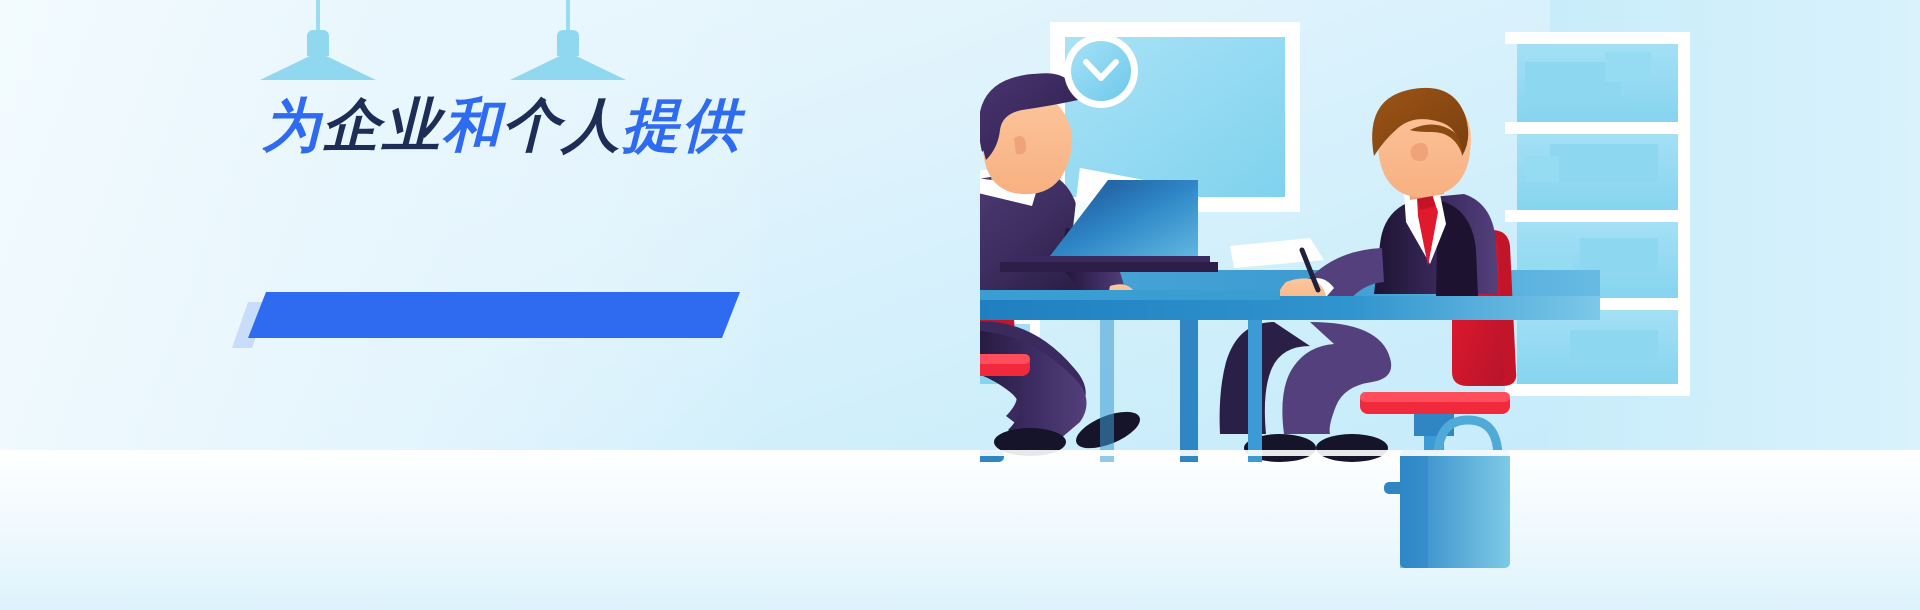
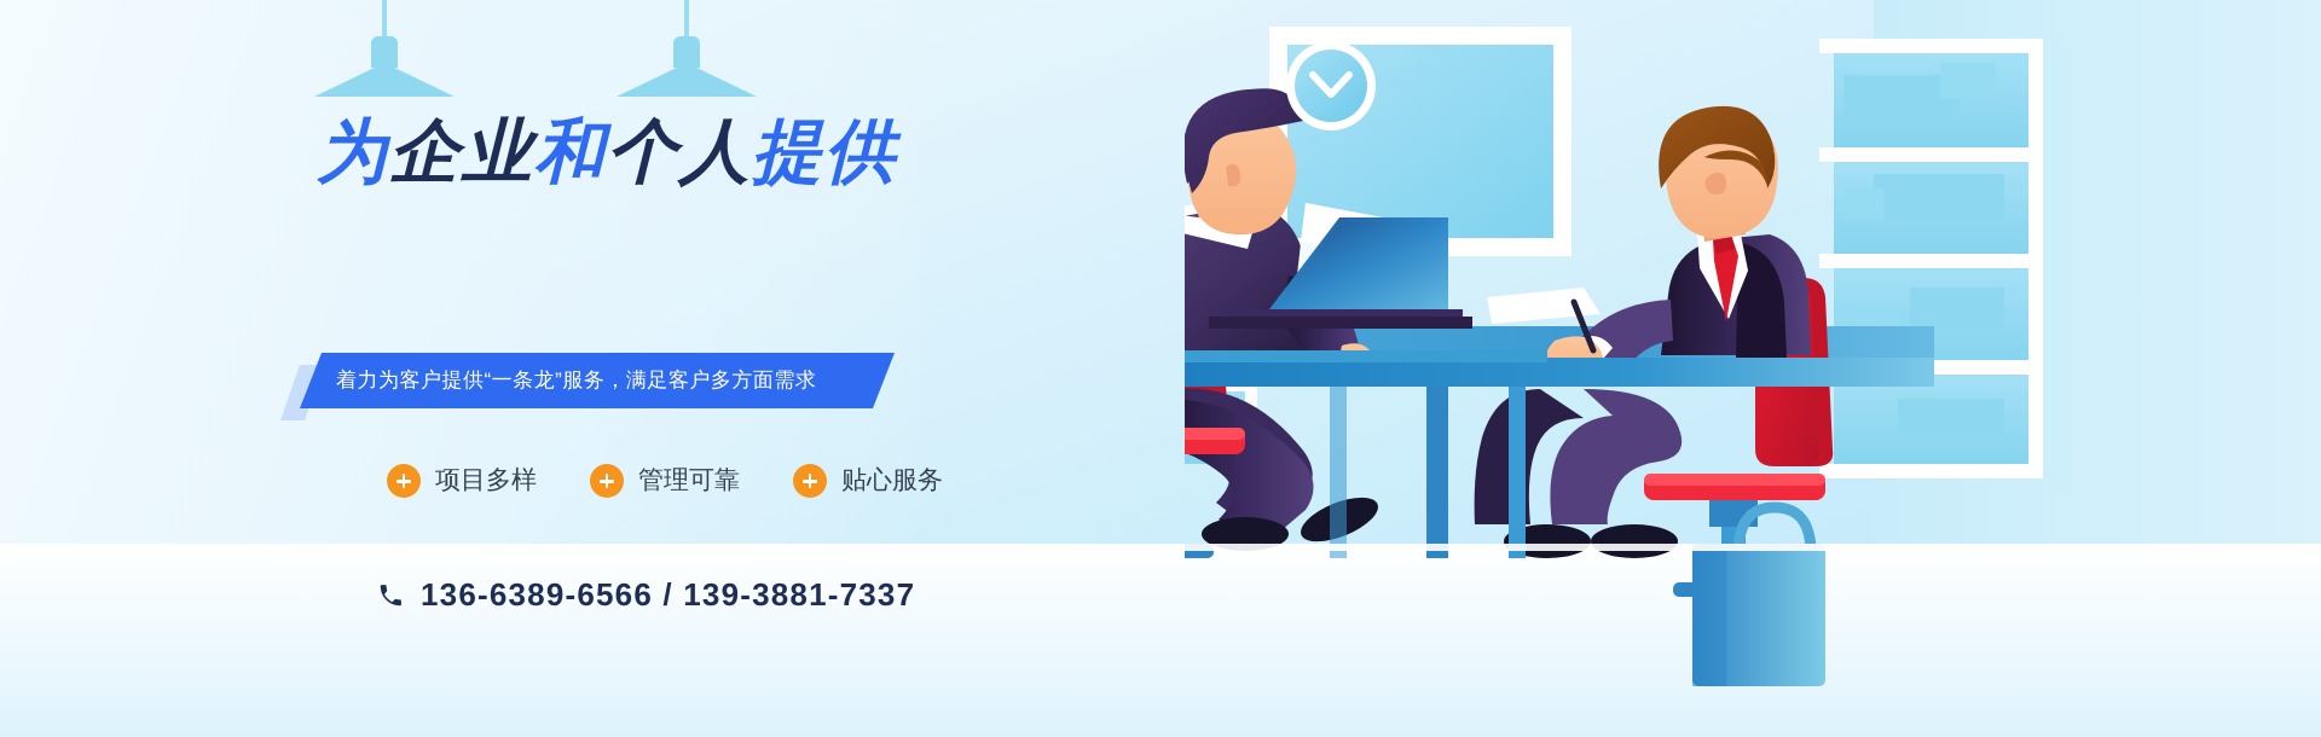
  为企业和个人提供
+ 着力为客户提供“一条龙”服务，满足客户多方面需求
+ 项目多样
+ 管理可靠
+ 贴心服务
+ 136-6389-6566 / 139-3881-7337
